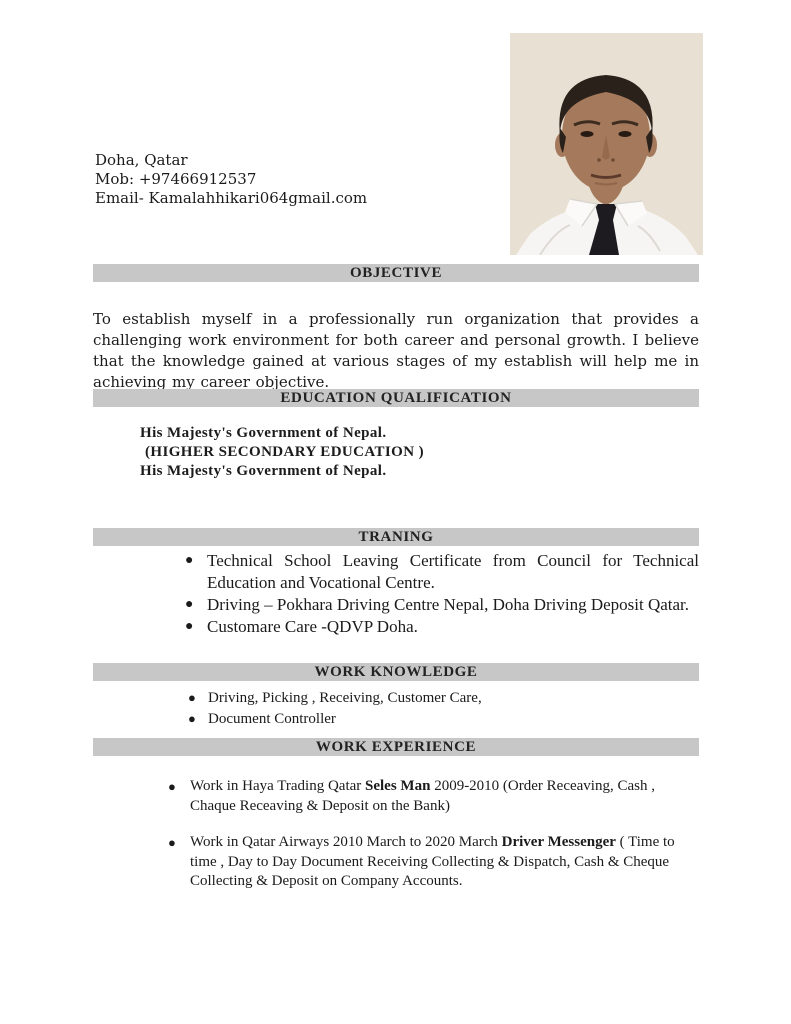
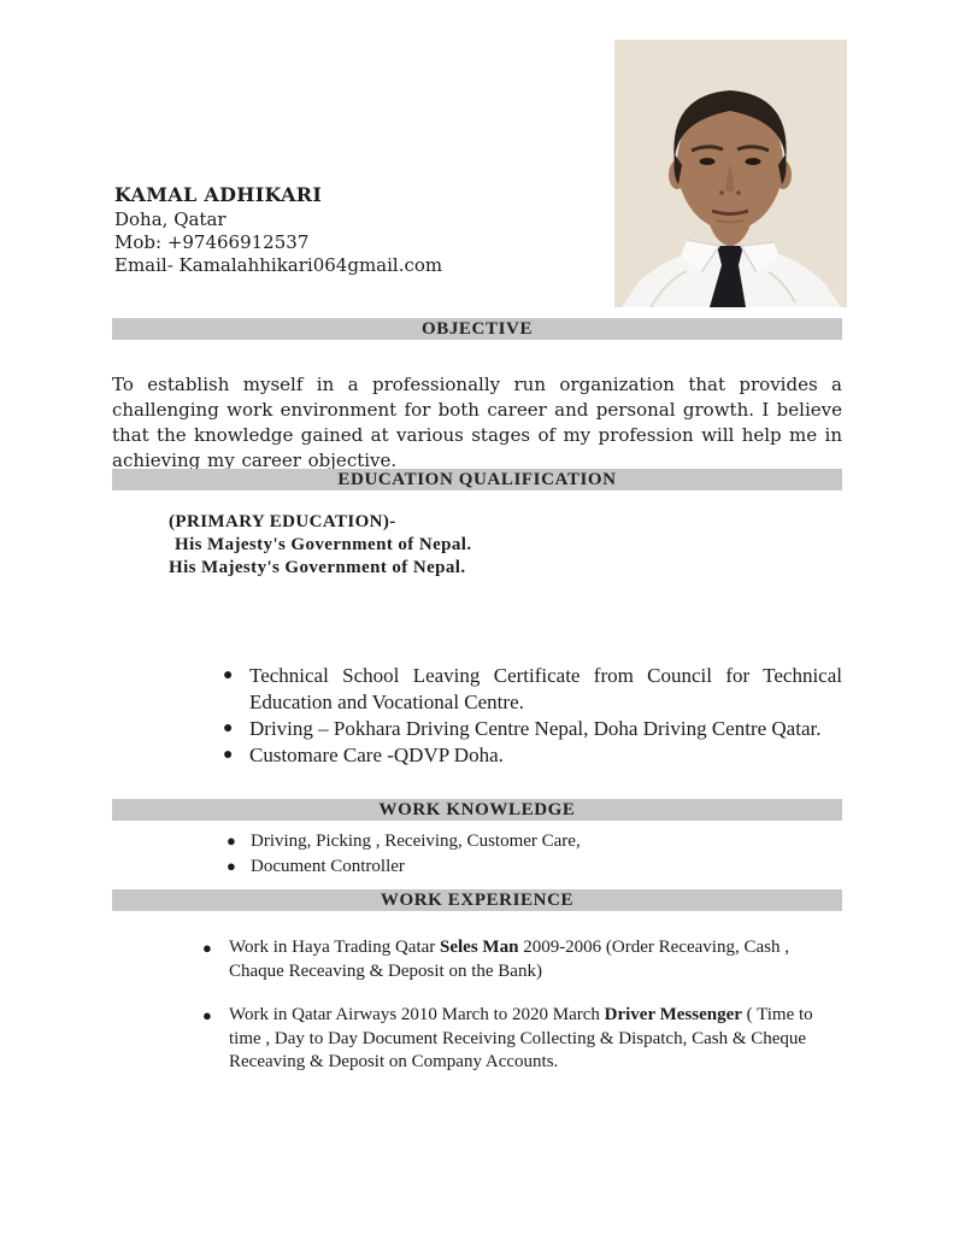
+ KAMAL ADHIKARI
  Doha, Qatar
  Mob: +97466912537
  Email- Kamalahhikari064gmail.com
  OBJECTIVE
- To establish myself in a professionally run organization that provides a challenging work environment for both career and personal growth. I believe that the knowledge gained at various stages of my establish will help me in achieving my career objective.
+ To establish myself in a professionally run organization that provides a challenging work environment for both career and personal growth. I believe that the knowledge gained at various stages of my profession will help me in achieving my career objective.
  EDUCATION QUALIFICATION
+ (PRIMARY EDUCATION)-
  His Majesty's Government of Nepal.
- (HIGHER SECONDARY EDUCATION )
  His Majesty's Government of Nepal.
- TRANING
  ●
  Technical School Leaving Certificate from Council for Technical Education and Vocational Centre.
  ●
- Driving – Pokhara Driving Centre Nepal, Doha Driving Deposit Qatar.
+ Driving – Pokhara Driving Centre Nepal, Doha Driving Centre Qatar.
  ●
  Customare Care -QDVP Doha.
  WORK KNOWLEDGE
  ●
  Driving, Picking , Receiving, Customer Care,
  ●
  Document Controller
  WORK EXPERIENCE
  ●
- Work in Haya Trading Qatar Seles Man 2009-2010 (Order Receaving, Cash , Chaque Receaving & Deposit on the Bank)
+ Work in Haya Trading Qatar Seles Man 2009-2006 (Order Receaving, Cash , Chaque Receaving & Deposit on the Bank)
  ●
- Work in Qatar Airways 2010 March to 2020 March Driver Messenger ( Time to time , Day to Day Document Receiving Collecting & Dispatch, Cash & Cheque Collecting & Deposit on Company Accounts.
+ Work in Qatar Airways 2010 March to 2020 March Driver Messenger ( Time to time , Day to Day Document Receiving Collecting & Dispatch, Cash & Cheque Receaving & Deposit on Company Accounts.
